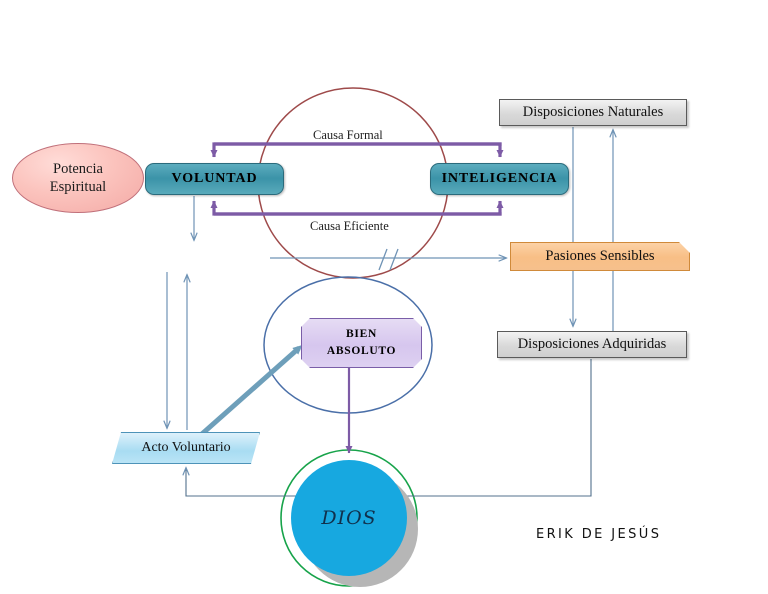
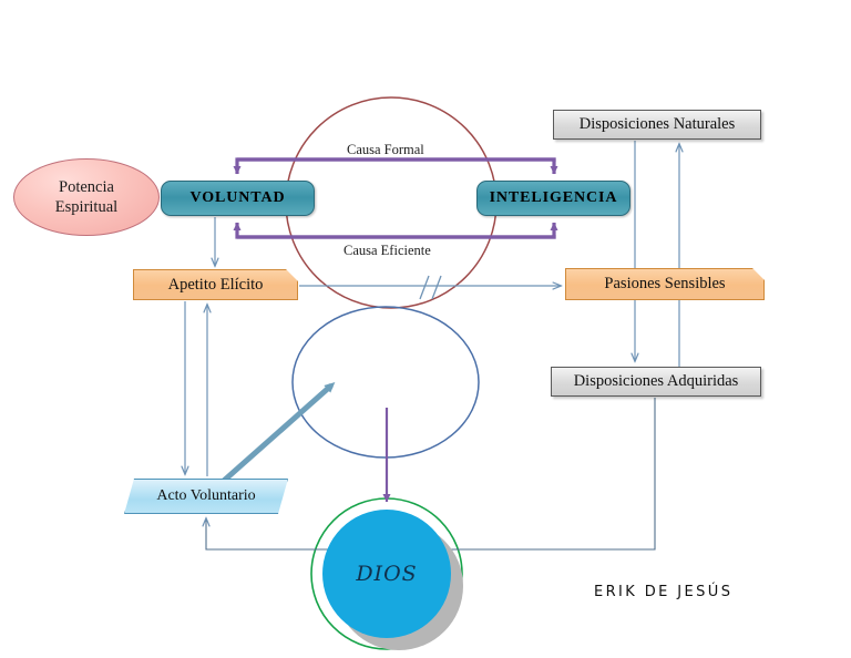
  Potencia
  Espiritual
  VOLUNTAD
  INTELIGENCIA
+ Apetito Elícito
  Pasiones Sensibles
  Disposiciones Naturales
  Disposiciones Adquiridas
- BIEN
- ABSOLUTO
  Acto Voluntario
  DIOS
  Causa Formal
  Causa Eficiente
  ERIK DE JESÚS
